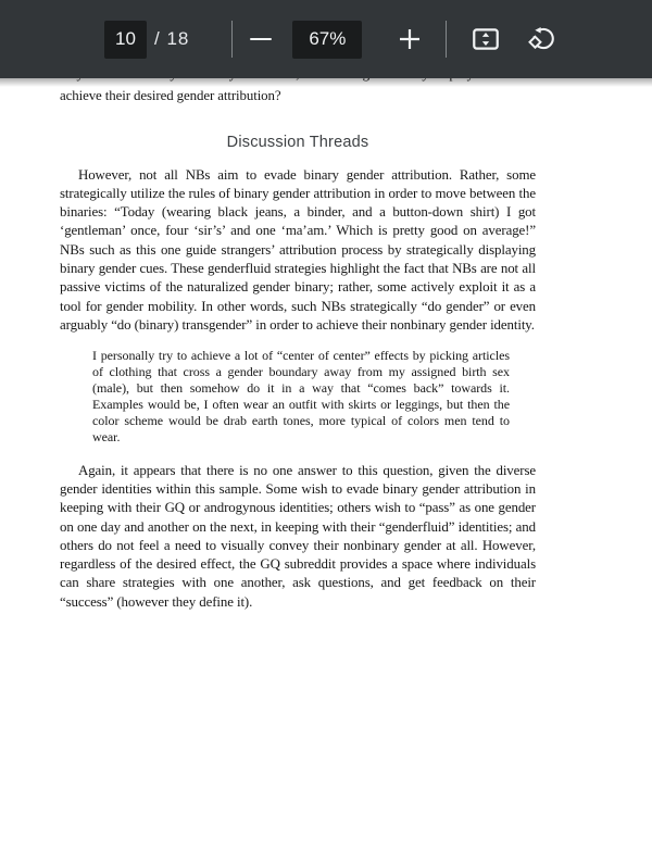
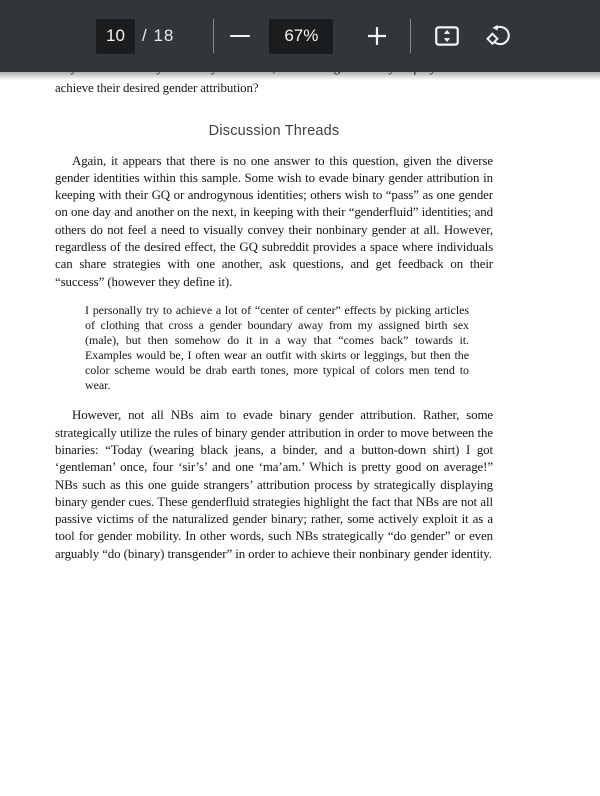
  10
  / 18
  67%
  achieve their desired gender attribution?
  Discussion Threads
- However, not all NBs aim to evade binary gender attribution. Rather, some strategically utilize the rules of binary gender attribution in order to move between the binaries: “Today (wearing black jeans, a binder, and a button-down shirt) I got ‘gentleman’ once, four ‘sir’s’ and one ‘ma’am.’ Which is pretty good on average!” NBs such as this one guide strangers’ attribution process by strategically displaying binary gender cues. These genderfluid strategies highlight the fact that NBs are not all passive victims of the naturalized gender binary; rather, some actively exploit it as a tool for gender mobility. In other words, such NBs strategically “do gender” or even arguably “do (binary) transgender” in order to achieve their nonbinary gender identity.
+ Again, it appears that there is no one answer to this question, given the diverse gender identities within this sample. Some wish to evade binary gender attribution in keeping with their GQ or androgynous identities; others wish to “pass” as one gender on one day and another on the next, in keeping with their “genderfluid” identities; and others do not feel a need to visually convey their nonbinary gender at all. However, regardless of the desired effect, the GQ subreddit provides a space where individuals can share strategies with one another, ask questions, and get feedback on their “success” (however they define it).
  I personally try to achieve a lot of “center of center” effects by picking articles of clothing that cross a gender boundary away from my assigned birth sex (male), but then somehow do it in a way that “comes back” towards it. Examples would be, I often wear an outfit with skirts or leggings, but then the color scheme would be drab earth tones, more typical of colors men tend to wear.
- Again, it appears that there is no one answer to this question, given the diverse gender identities within this sample. Some wish to evade binary gender attribution in keeping with their GQ or androgynous identities; others wish to “pass” as one gender on one day and another on the next, in keeping with their “genderfluid” identities; and others do not feel a need to visually convey their nonbinary gender at all. However, regardless of the desired effect, the GQ subreddit provides a space where individuals can share strategies with one another, ask questions, and get feedback on their “success” (however they define it).
+ However, not all NBs aim to evade binary gender attribution. Rather, some strategically utilize the rules of binary gender attribution in order to move between the binaries: “Today (wearing black jeans, a binder, and a button-down shirt) I got ‘gentleman’ once, four ‘sir’s’ and one ‘ma’am.’ Which is pretty good on average!” NBs such as this one guide strangers’ attribution process by strategically displaying binary gender cues. These genderfluid strategies highlight the fact that NBs are not all passive victims of the naturalized gender binary; rather, some actively exploit it as a tool for gender mobility. In other words, such NBs strategically “do gender” or even arguably “do (binary) transgender” in order to achieve their nonbinary gender identity.
